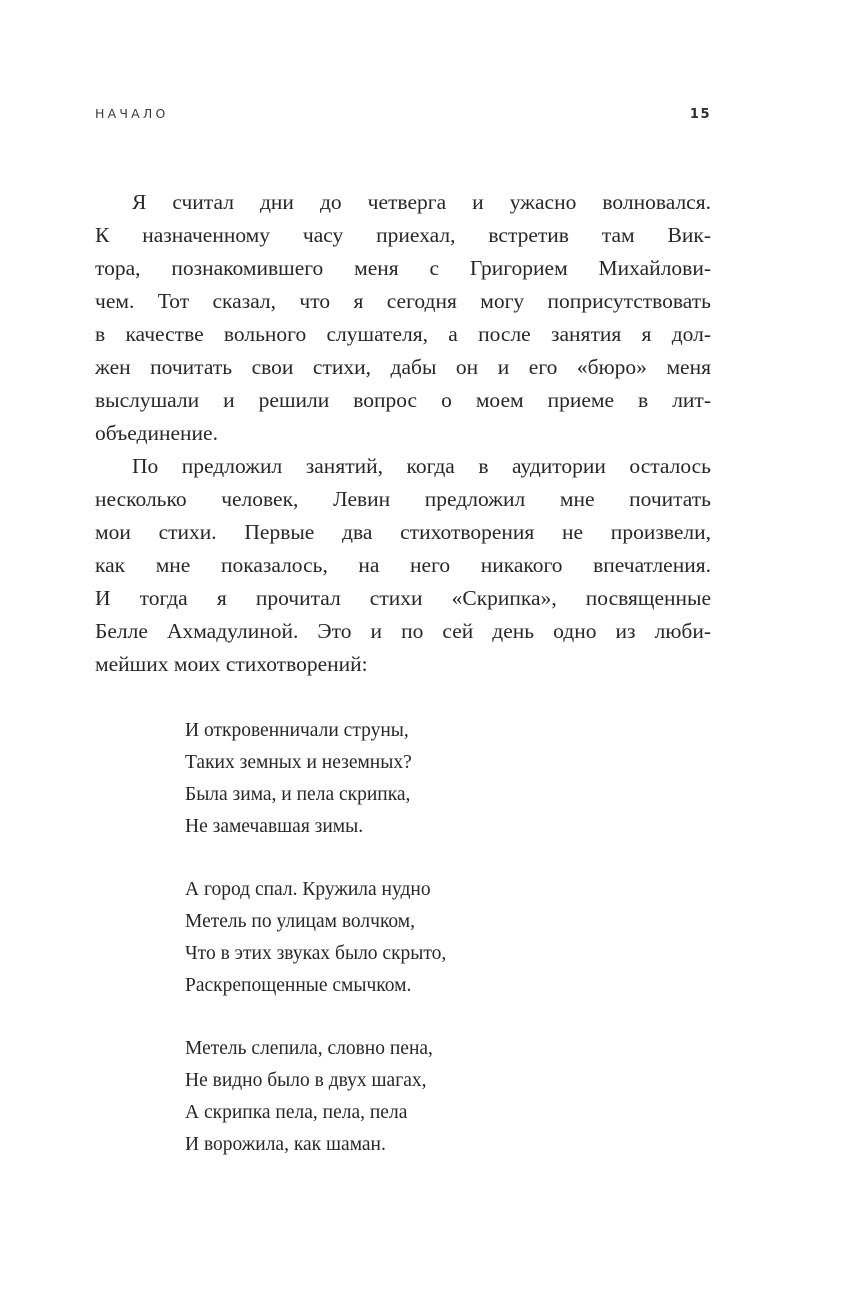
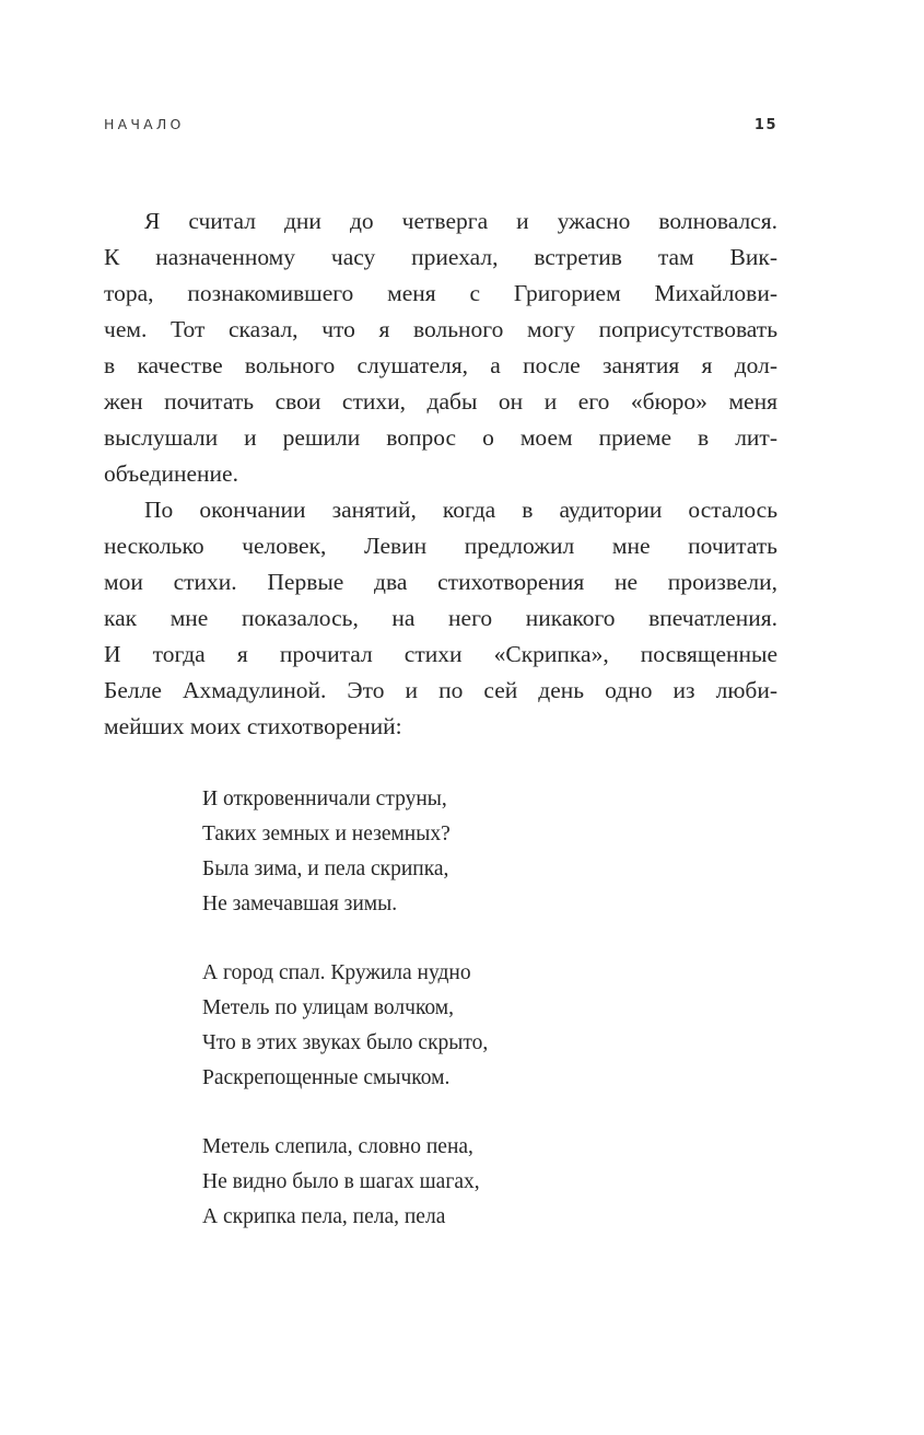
  НАЧАЛО
  15
  Я считал дни до четверга и ужасно волновался.
  К назначенному часу приехал, встретив там Вик-
  тора, познакомившего меня с Григорием Михайлови-
- чем. Тот сказал, что я сегодня могу поприсутствовать
+ чем. Тот сказал, что я вольного могу поприсутствовать
  в качестве вольного слушателя, а после занятия я дол-
  жен почитать свои стихи, дабы он и его «бюро» меня
  выслушали и решили вопрос о моем приеме в лит-
  объединение.
- По предложил занятий, когда в аудитории осталось
+ По окончании занятий, когда в аудитории осталось
  несколько человек, Левин предложил мне почитать
  мои стихи. Первые два стихотворения не произвели,
  как мне показалось, на него никакого впечатления.
  И тогда я прочитал стихи «Скрипка», посвященные
  Белле Ахмадулиной. Это и по сей день одно из люби-
  мейших моих стихотворений:
  И откровенничали струны,
  Таких земных и неземных?
  Была зима, и пела скрипка,
  Не замечавшая зимы.
  А город спал. Кружила нудно
  Метель по улицам волчком,
  Что в этих звуках было скрыто,
  Раскрепощенные смычком.
  Метель слепила, словно пена,
- Не видно было в двух шагах,
+ Не видно было в шагах шагах,
  А скрипка пела, пела, пела
- И ворожила, как шаман.
